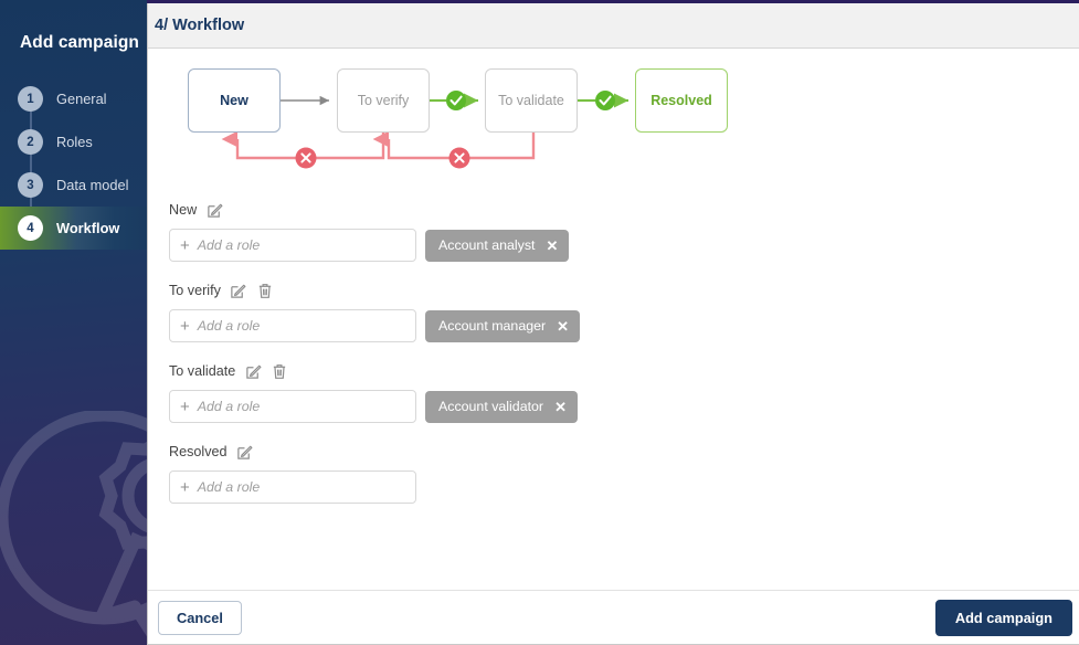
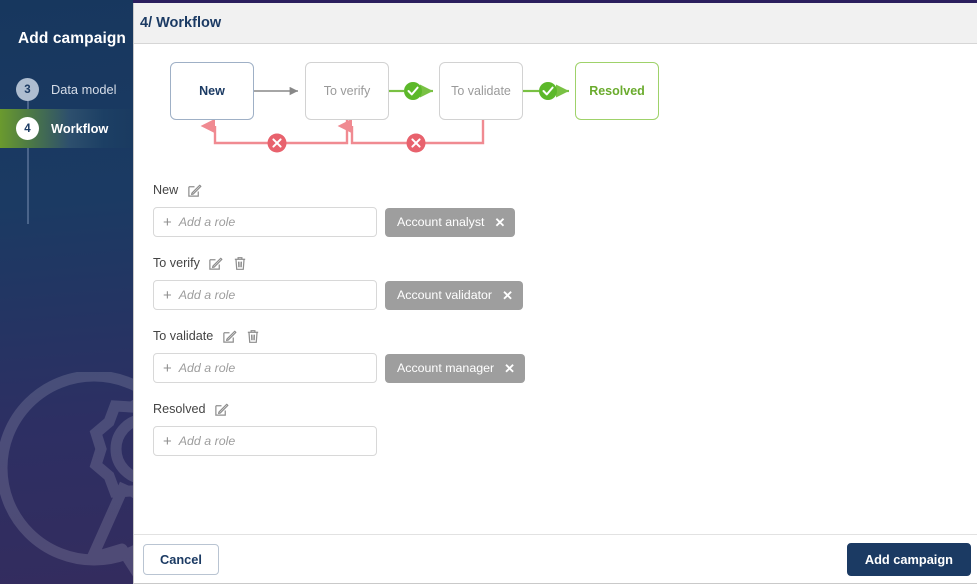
  Add campaign
- 1
- General
- 2
- Roles
  3
  Data model
  4
  Workflow
  4/ Workflow
  New
  To verify
  To validate
  Resolved
  New
  +
  Add a role
  Account analyst
  ✕
  To verify
  +
  Add a role
- Account manager
+ Account validator
  ✕
  To validate
  +
  Add a role
- Account validator
+ Account manager
  ✕
  Resolved
  +
  Add a role
  Cancel
  Add campaign
